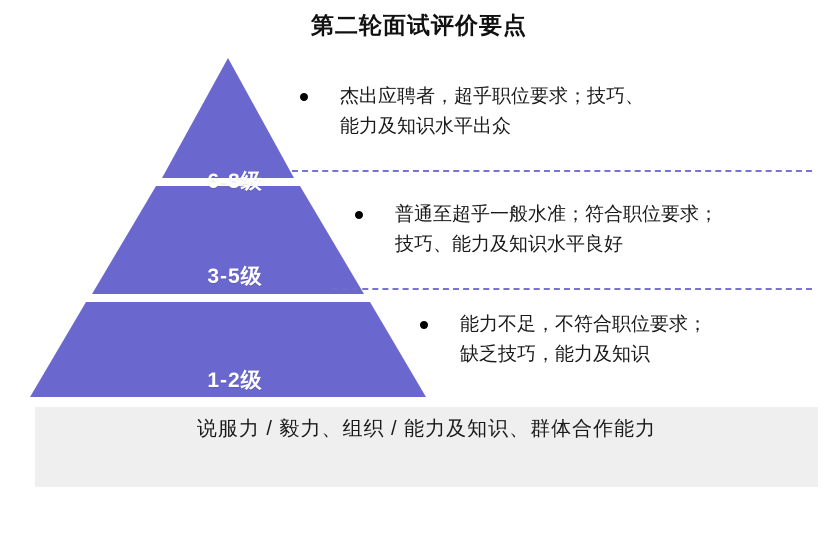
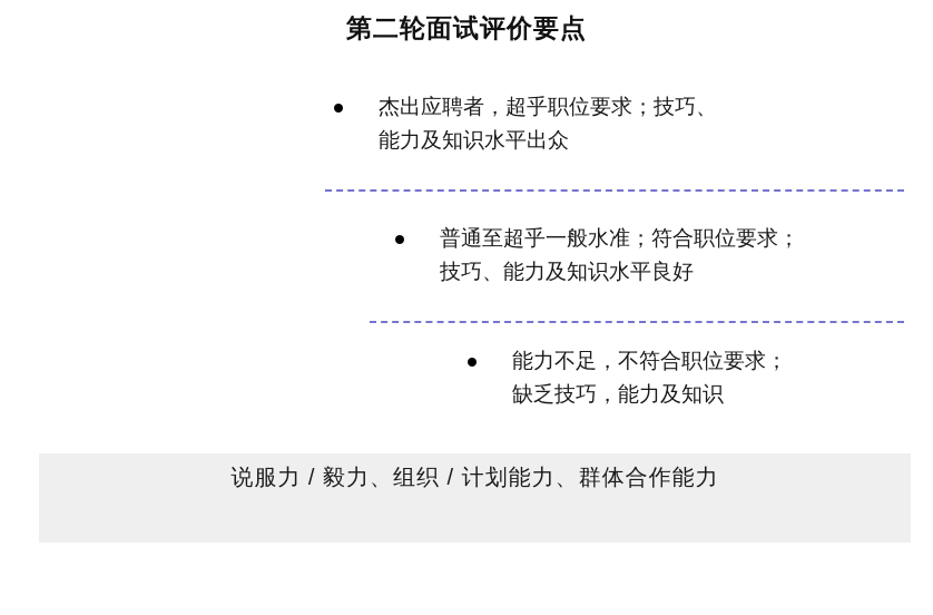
  第二轮面试评价要点
- 6-8级
- 3-5级
- 1-2级
  杰出应聘者，超乎职位要求；技巧、
  能力及知识水平出众
  普通至超乎一般水准；符合职位要求；
  技巧、能力及知识水平良好
  能力不足，不符合职位要求；
  缺乏技巧，能力及知识
- 说服力 / 毅力、组织 / 能力及知识、群体合作能力
+ 说服力 / 毅力、组织 / 计划能力、群体合作能力
